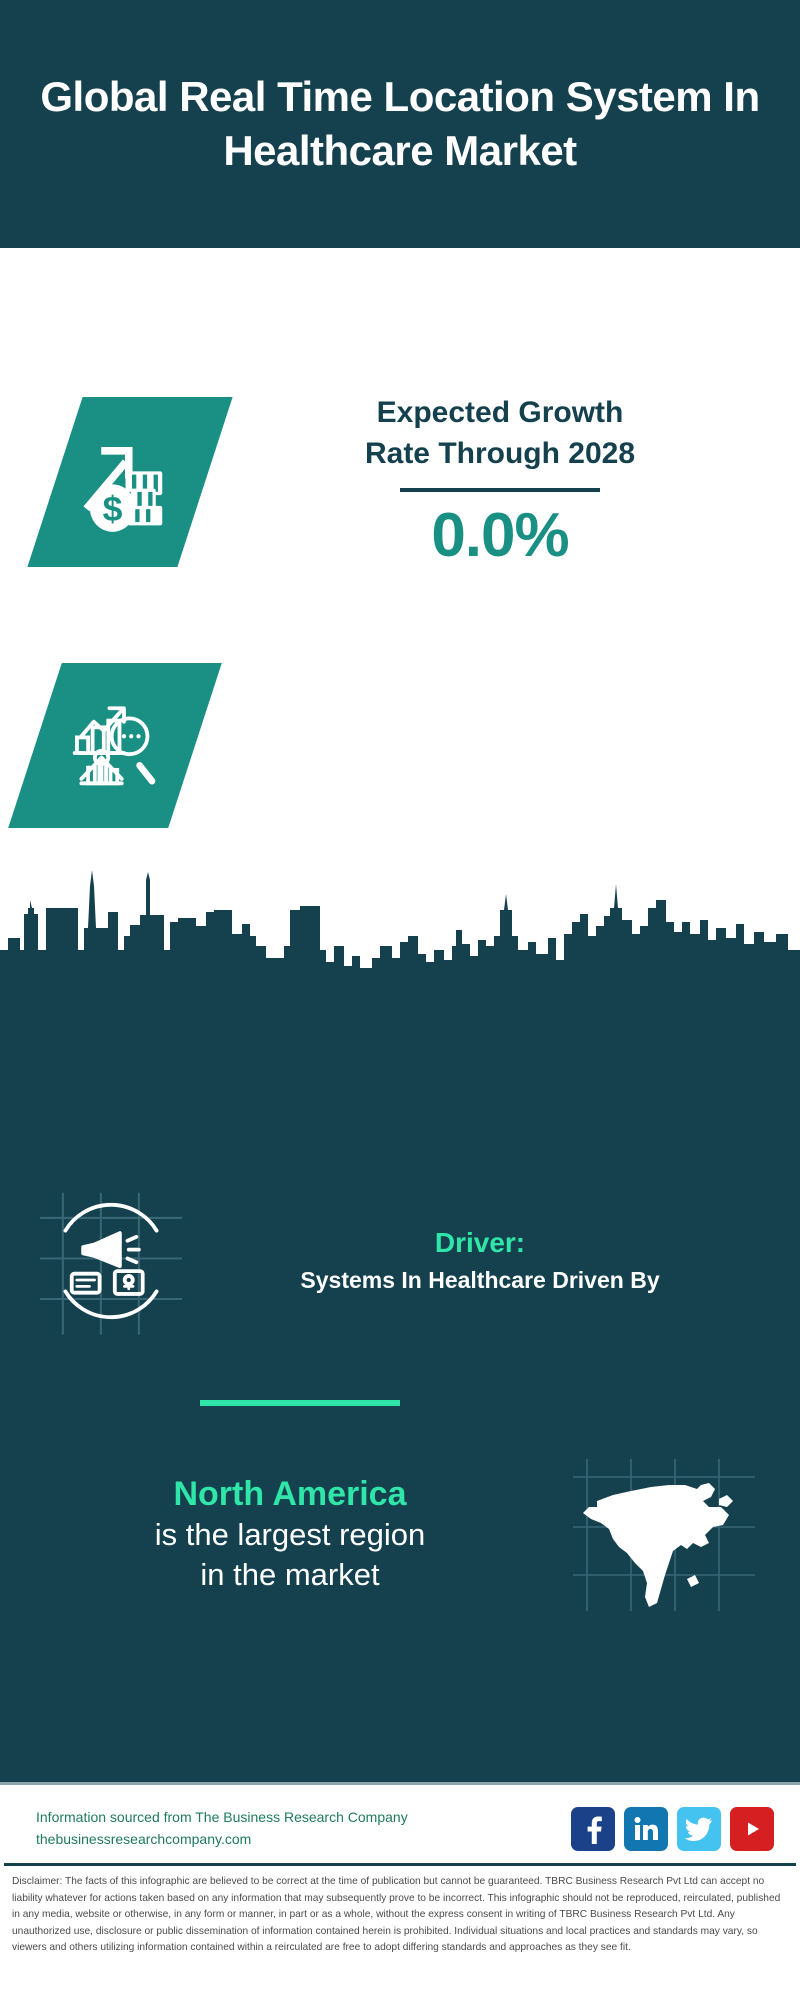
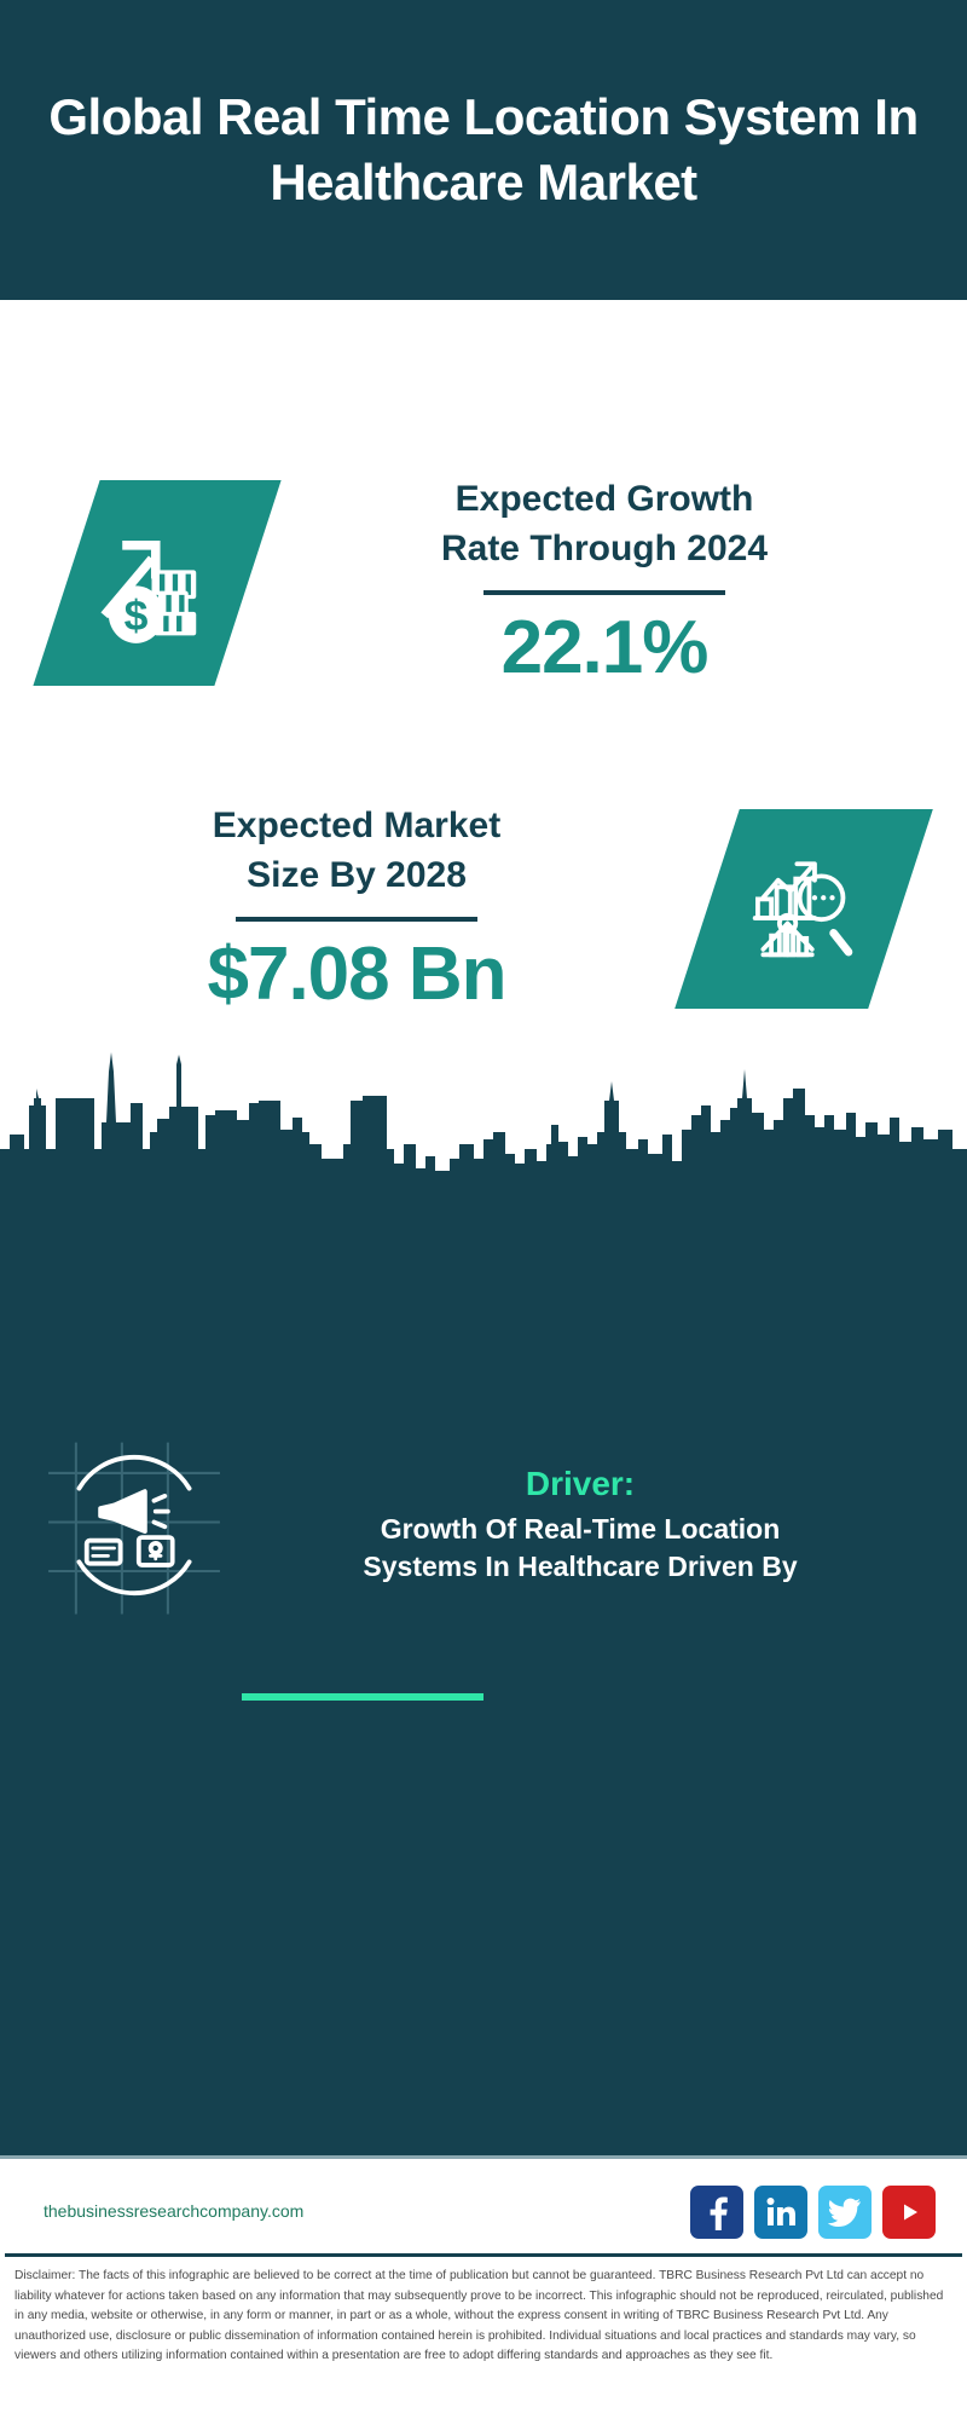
  Global Real Time Location System In Healthcare Market
  Expected Growth
- Rate Through 2028
+ Rate Through 2024
- 0.0%
+ 22.1%
+ Expected Market
+ Size By 2028
+ $7.08 Bn
  Driver:
+ Growth Of Real-Time Location
  Systems In Healthcare Driven By
- North America
- is the largest region
- in the market
- Information sourced from The Business Research Company
  thebusinessresearchcompany.com
- Disclaimer: The facts of this infographic are believed to be correct at the time of publication but cannot be guaranteed. TBRC Business Research Pvt Ltd can accept no liability whatever for actions taken based on any information that may subsequently prove to be incorrect. This infographic should not be reproduced, reirculated, published in any media, website or otherwise, in any form or manner, in part or as a whole, without the express consent in writing of TBRC Business Research Pvt Ltd. Any unauthorized use, disclosure or public dissemination of information contained herein is prohibited. Individual situations and local practices and standards may vary, so viewers and others utilizing information contained within a reirculated are free to adopt differing standards and approaches as they see fit.
+ Disclaimer: The facts of this infographic are believed to be correct at the time of publication but cannot be guaranteed. TBRC Business Research Pvt Ltd can accept no liability whatever for actions taken based on any information that may subsequently prove to be incorrect. This infographic should not be reproduced, reirculated, published in any media, website or otherwise, in any form or manner, in part or as a whole, without the express consent in writing of TBRC Business Research Pvt Ltd. Any unauthorized use, disclosure or public dissemination of information contained herein is prohibited. Individual situations and local practices and standards may vary, so viewers and others utilizing information contained within a presentation are free to adopt differing standards and approaches as they see fit.
